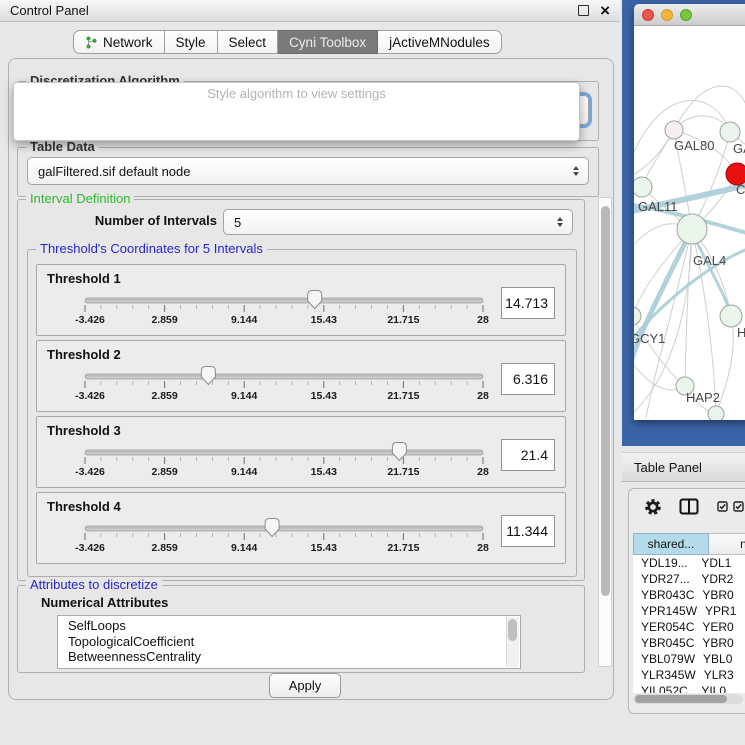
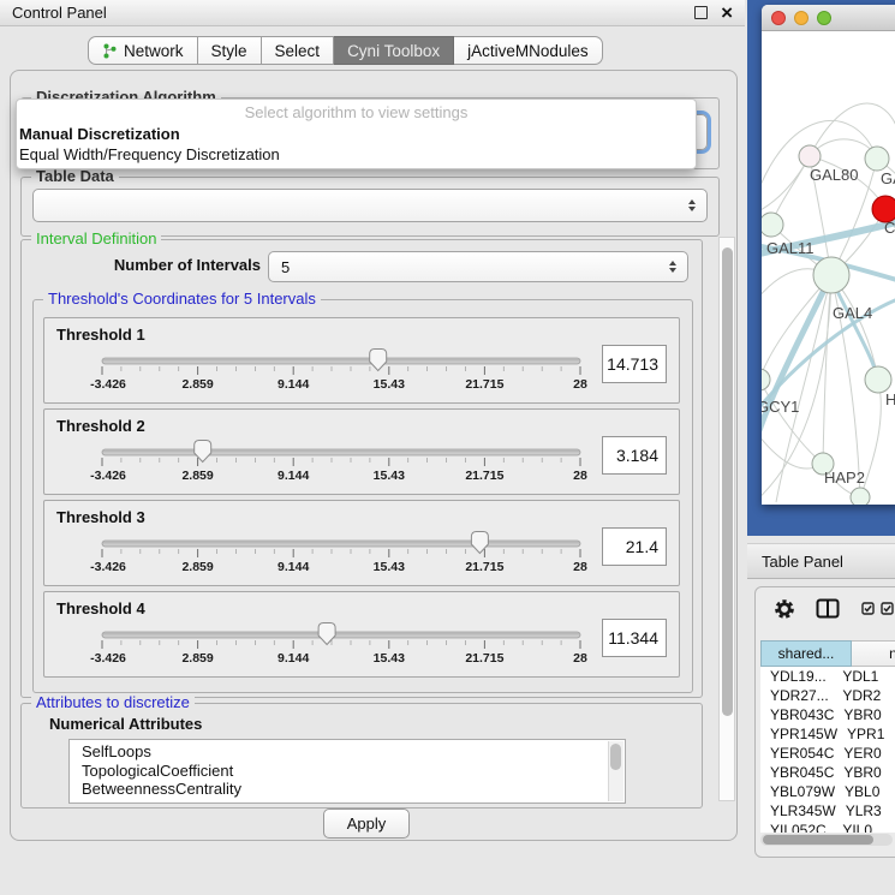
  Control Panel
  ×
  Network
  Style
  Select
  Cyni Toolbox
  jActiveMNodules
  Discretization Algorithm
  Table Data
- galFiltered.sif default node
  Interval Definition
  Number of Intervals
  5
  Threshold's Coordinates for 5 Intervals
  Threshold 1
  -3.426
  2.859
  9.144
  15.43
  21.715
  28
  14.713
  Threshold 2
  -3.426
  2.859
  9.144
  15.43
  21.715
  28
- 6.316
+ 3.184
  Threshold 3
  -3.426
  2.859
  9.144
  15.43
  21.715
  28
  21.4
  Threshold 4
  -3.426
  2.859
  9.144
  15.43
  21.715
  28
  11.344
  Attributes to discretize
  Numerical Attributes
  SelfLoops
  TopologicalCoefficient
  BetweennessCentrality
  Apply
- Style algorithm to view settings
+ Select algorithm to view settings
+ Manual Discretization
+ Equal Width/Frequency Discretization
  GAL80
  C
  GAL11
  GAL4
  GCY1
  H
  HAP2
  Table Panel
  shared...
  n
  YDL19...
  YDL1
  YDR27...
  YDR2
  YBR043C
  YBR0
  YPR145W
  YPR1
  YER054C
  YER0
  YBR045C
  YBR0
  YBL079W
  YBL0
  YLR345W
  YLR3
  YIL052C
  YIL0
